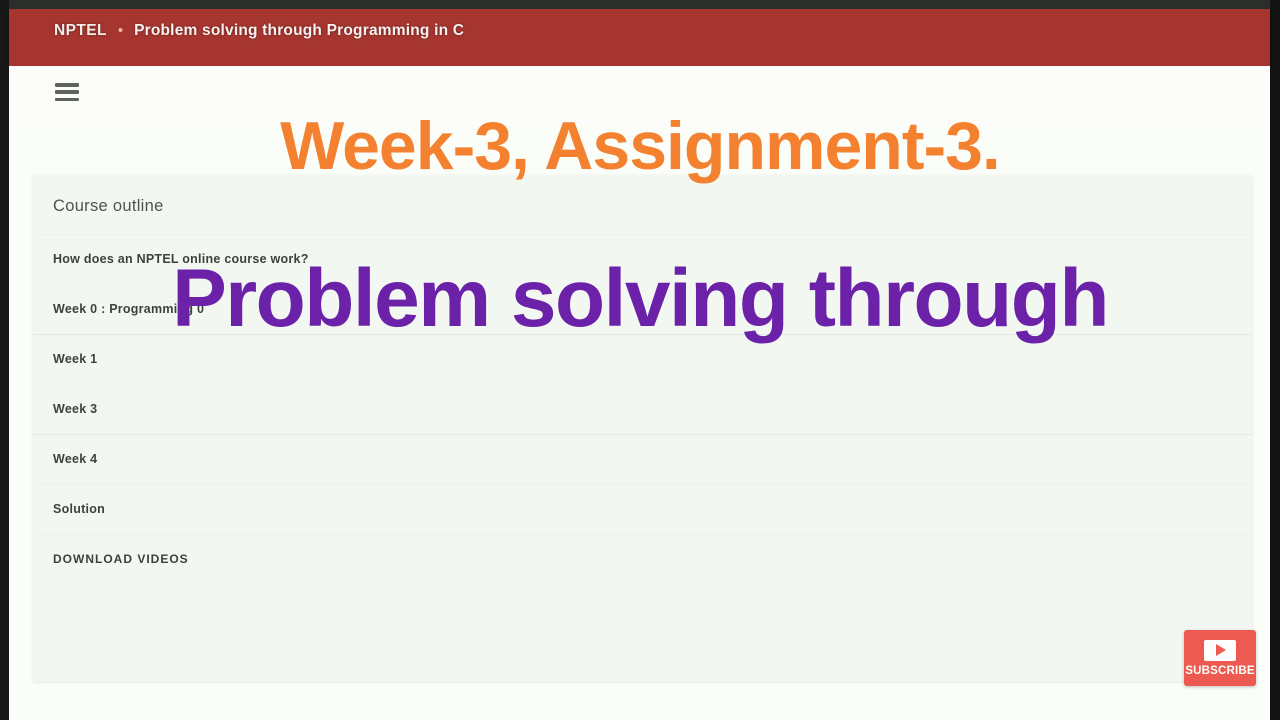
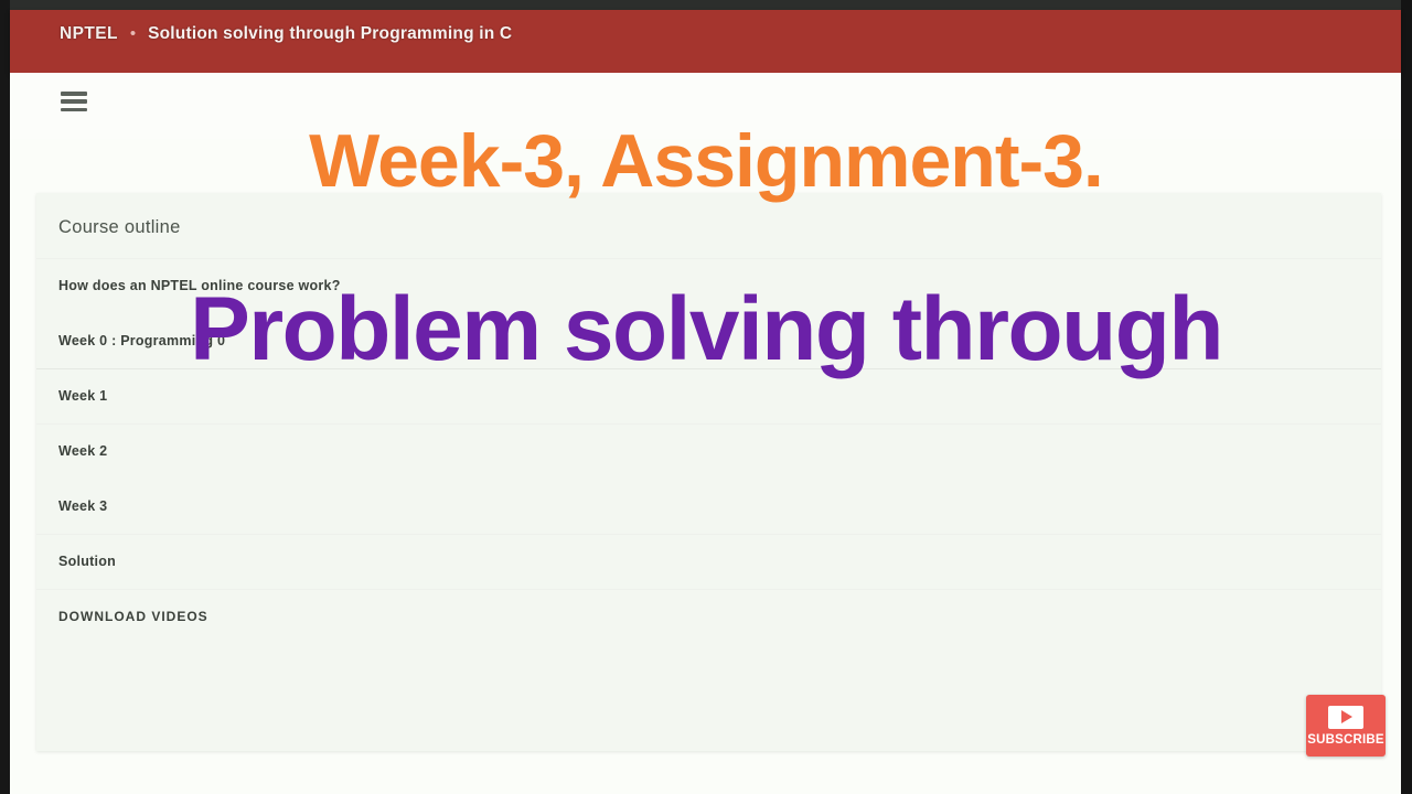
  NPTEL
  •
- Problem solving through Programming in C
+ Solution solving through Programming in C
  Course outline
  How does an NPTEL online course work?
  Week 0 : Programming 0
  Week 1
+ Week 2
  Week 3
- Week 4
  Solution
  DOWNLOAD VIDEOS
  Week-3, Assignment-3.
  Problem solving through
  SUBSCRIBE
